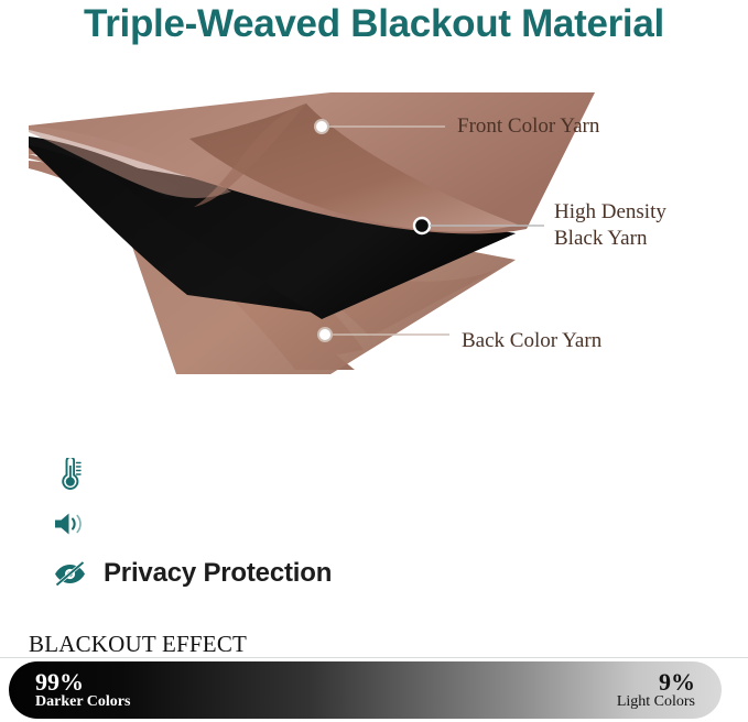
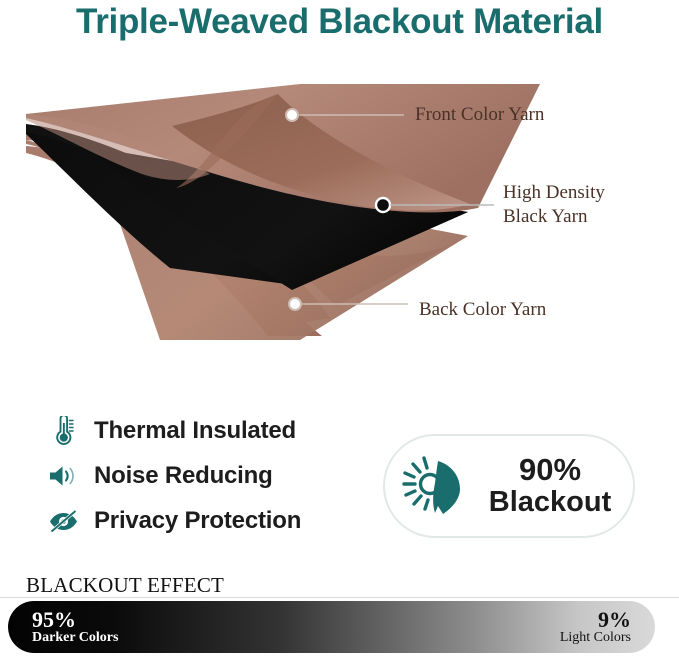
  Triple-Weaved Blackout Material
  Front Color Yarn
  High Density
  Black Yarn
  Back Color Yarn
+ Thermal Insulated
+ Noise Reducing
  Privacy Protection
+ 90%
+ Blackout
  BLACKOUT EFFECT
- 99%
+ 95%
  Darker Colors
  9%
  Light Colors
